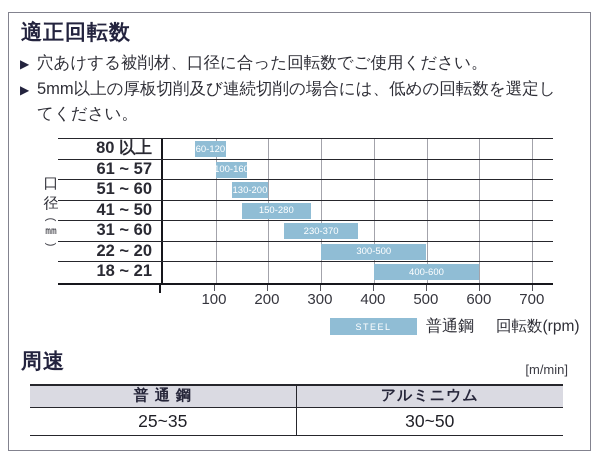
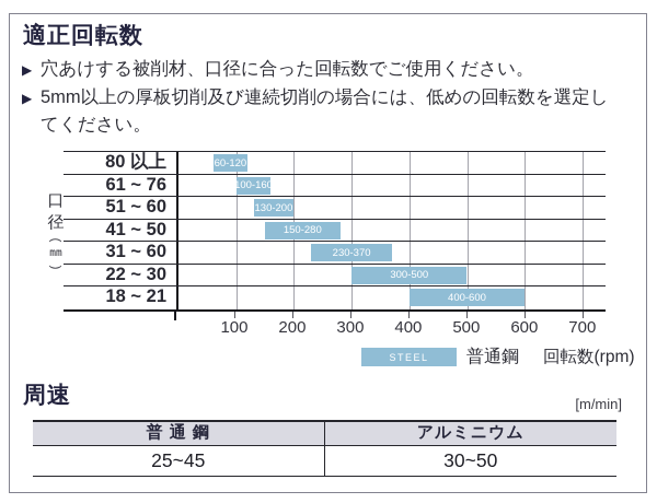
  適正回転数
  ▶
  穴あけする被削材、口径に合った回転数でご使用ください。
  ▶
  5mm以上の厚板切削及び連続切削の場合には、低めの回転数を選定してください。
  口
  径
  mm
  80 以上
  60-120
- 61 ~ 57
+ 61 ~ 76
  100-160
  51 ~ 60
  130-200
  41 ~ 50
  150-280
  31 ~ 60
  230-370
- 22 ~ 20
+ 22 ~ 30
  300-500
  18 ~ 21
  400-600
  100
  200
  300
  400
  500
  600
  700
  STEEL
  普通鋼
  回転数(rpm)
  周速
  [m/min]
  普 通 鋼
  アルミニウム
- 25~35
+ 25~45
  30~50
